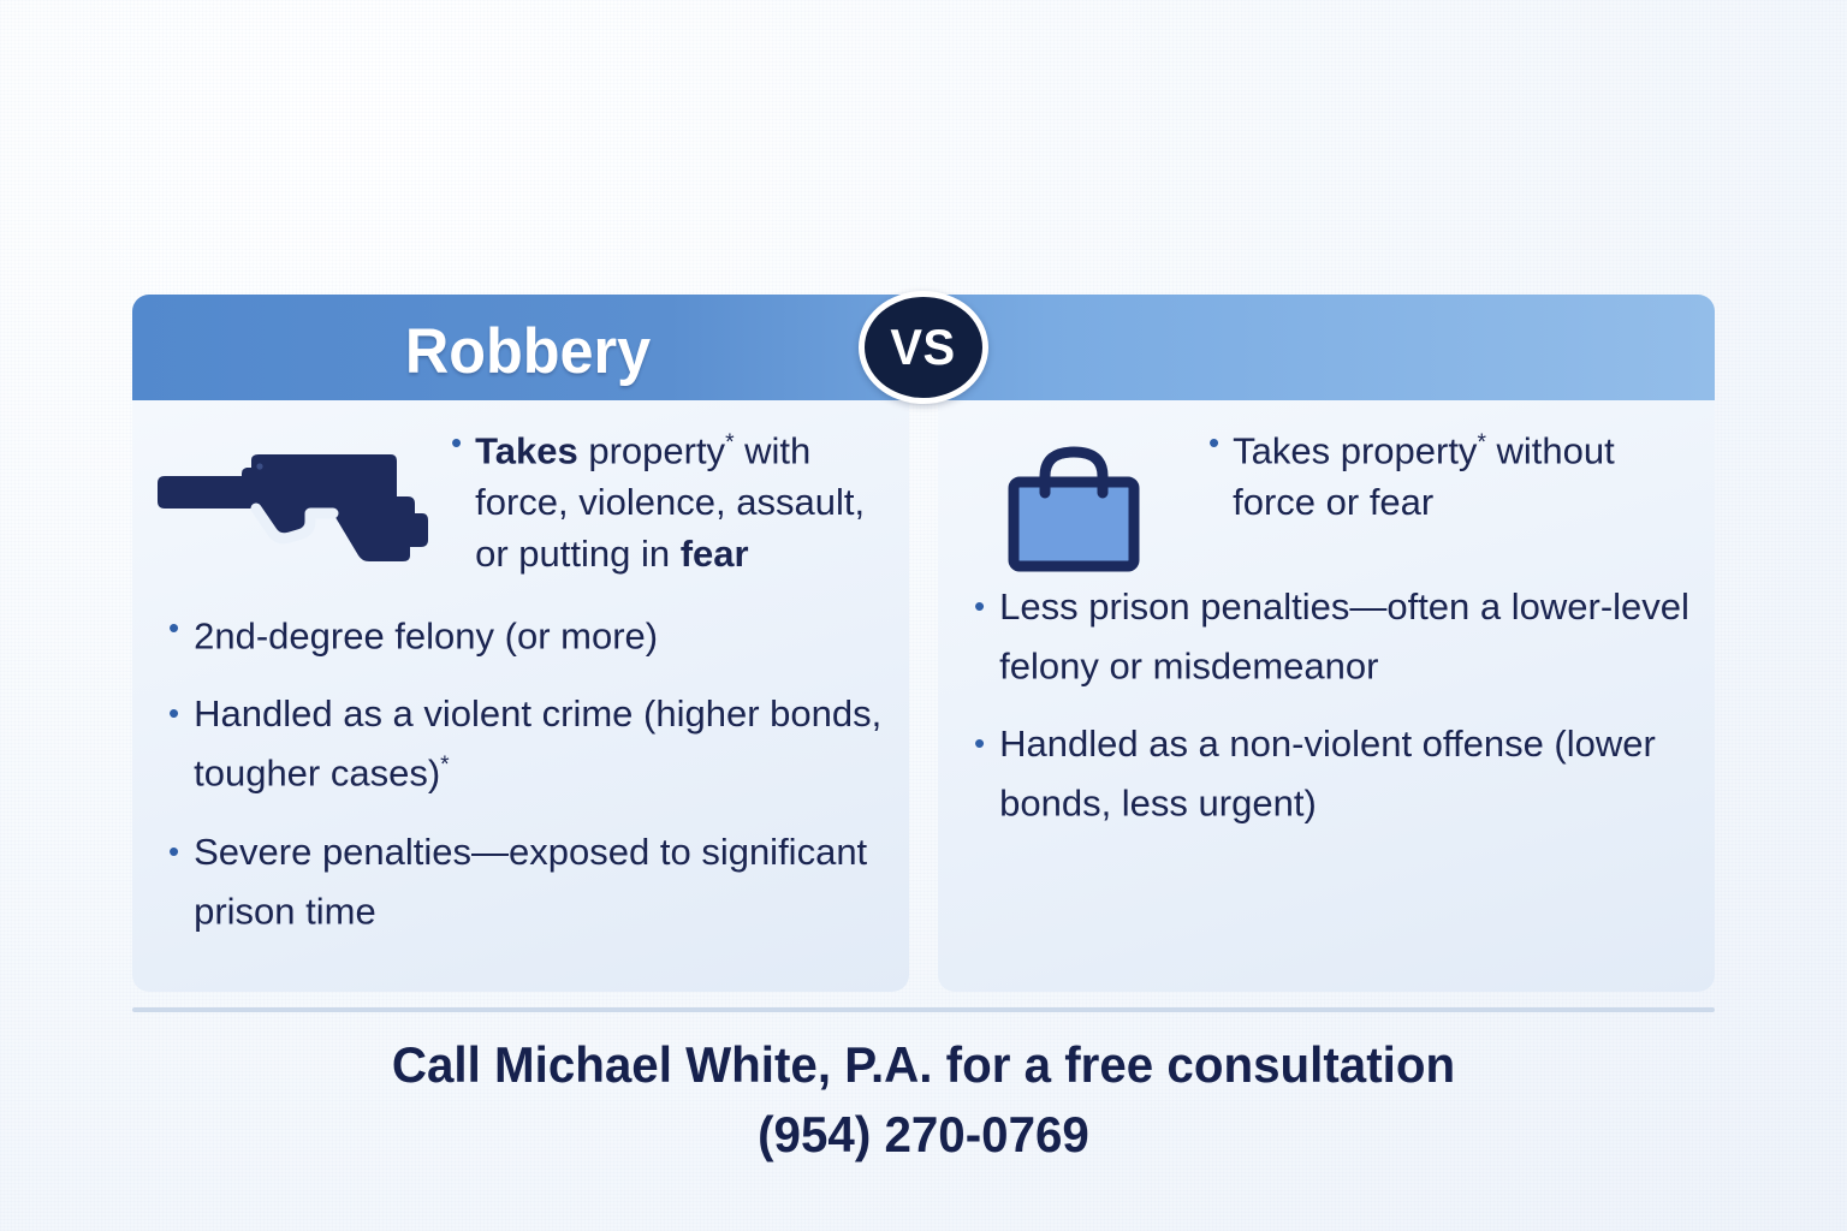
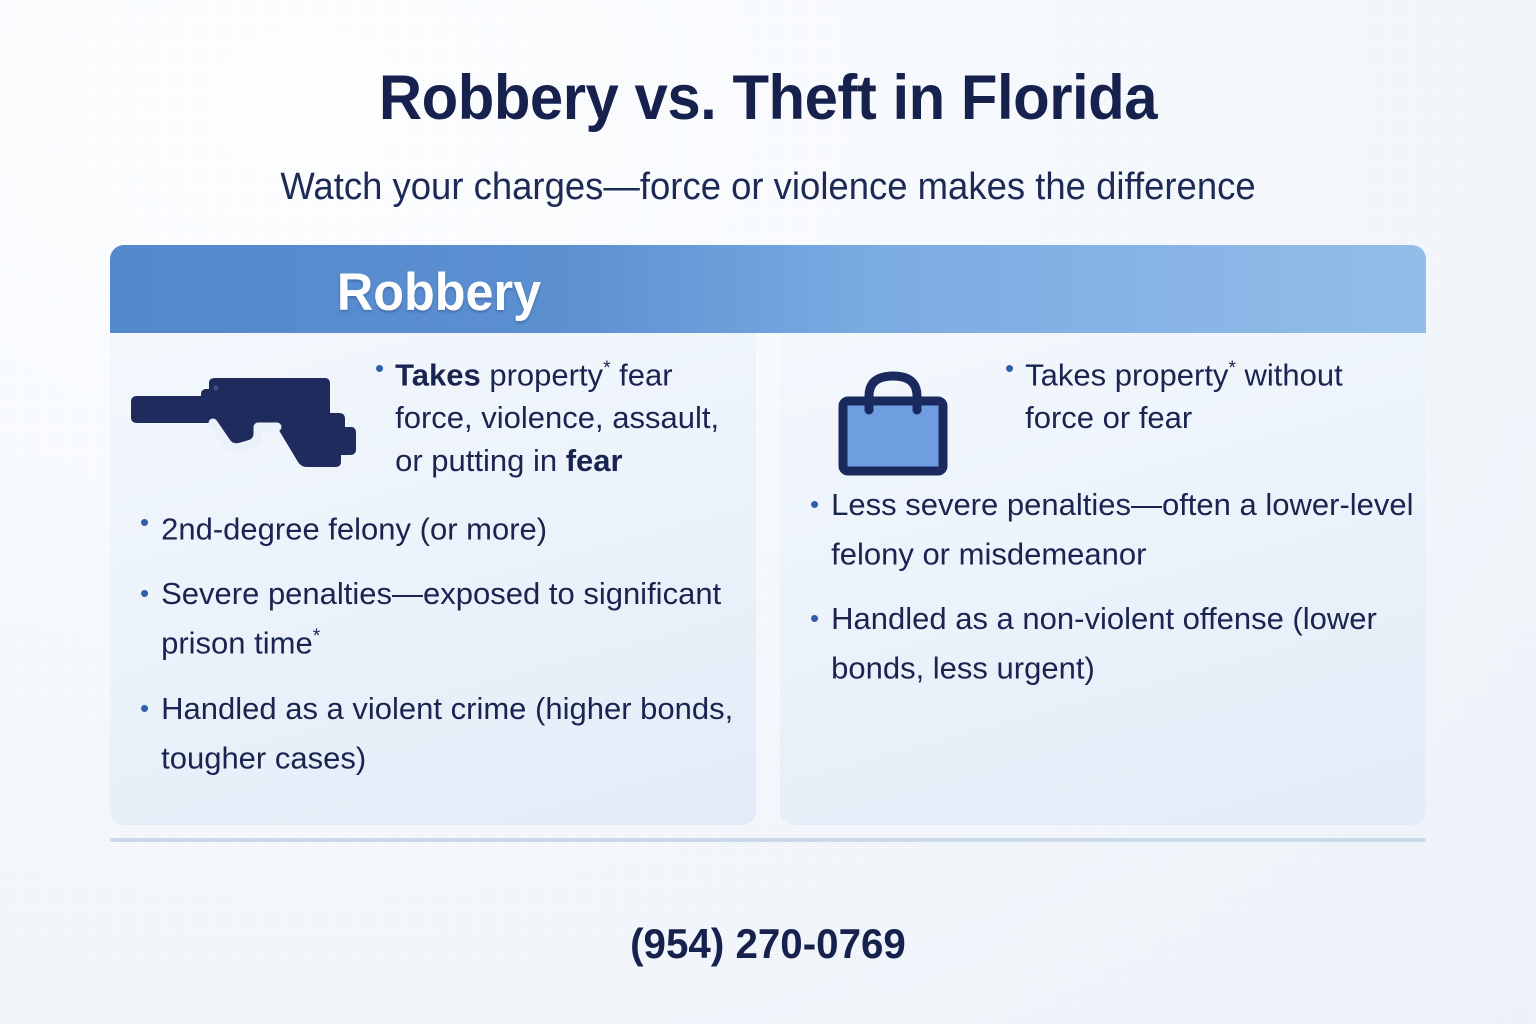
+ Robbery vs. Theft in Florida
+ Watch your charges—force or violence makes the difference
  Robbery
- VS
  •
- Takes property* with force, violence, assault, or putting in fear
+ Takes property* fear force, violence, assault, or putting in fear
  •
  2nd-degree felony (or more)
  •
- Handled as a violent crime (higher bonds, tougher cases)*
+ Severe penalties—exposed to significant prison time*
  •
- Severe penalties—exposed to significant prison time
+ Handled as a violent crime (higher bonds, tougher cases)
  •
  Takes property* without force or fear
  •
- Less prison penalties—often a lower-level felony or misdemeanor
+ Less severe penalties—often a lower-level felony or misdemeanor
  •
  Handled as a non-violent offense (lower bonds, less urgent)
- Call Michael White, P.A. for a free consultation
  (954) 270-0769
